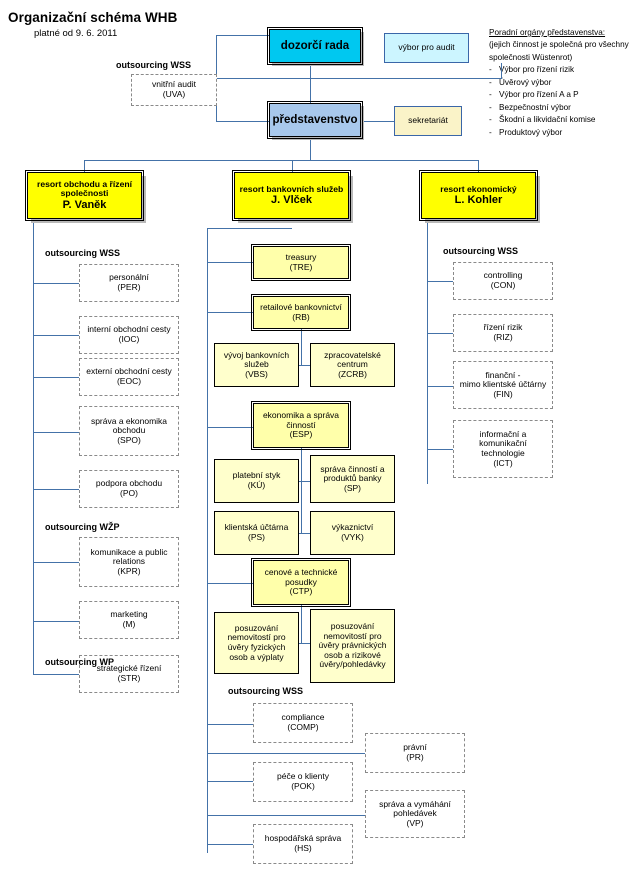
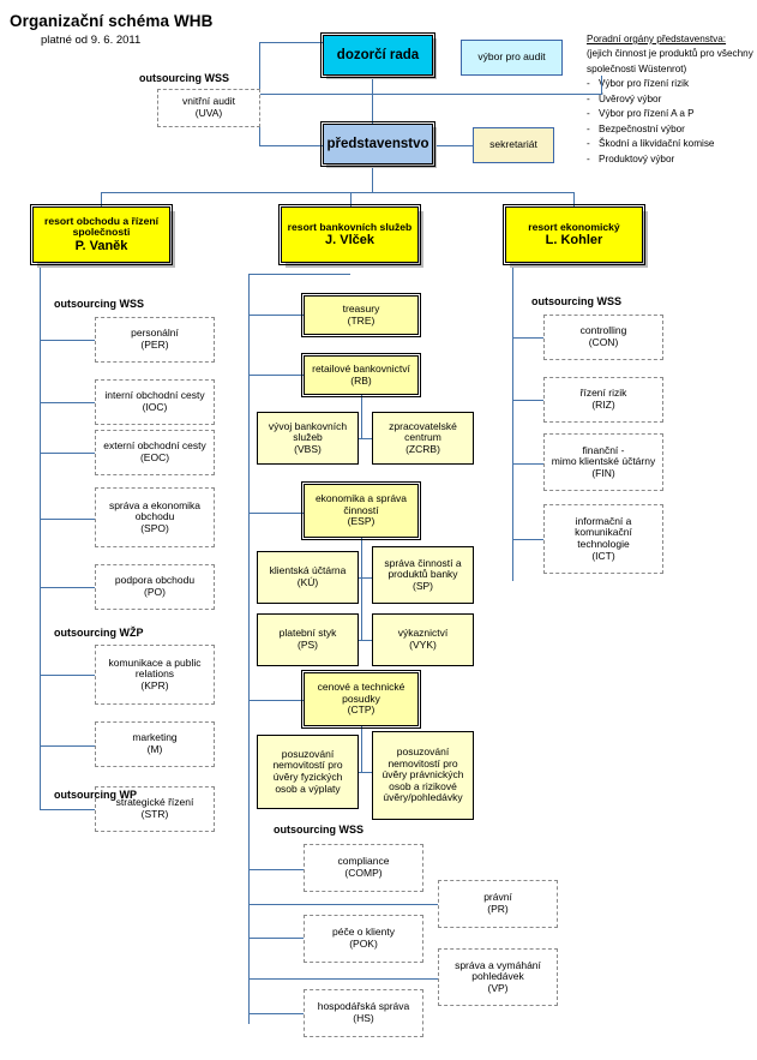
  Organizační schéma WHB
  platné od 9. 6. 2011
  Poradní orgány představenstva:
- (jejich činnost je společná pro všechny
+ (jejich činnost je produktů pro všechny
  společnosti Wüstenrot)
  - ýbor pro řízení rizik
  - Úvěrový výbor
  - Výbor pro řízení A a P
  - Bezpečnostní výbor
  - Škodní a likvidační komise
  - Produktový výbor
  dozorčí rada
  výbor pro audit
  představenstvo
  sekretariát
  outsourcing WSS
  vnitřní audit
  (UVA)
  resort obchodu a řízení
  společnosti
  P. Vaněk
  resort bankovních služeb
  J. Vlček
  resort ekonomický
  L. Kohler
  outsourcing WSS
  personální
  (PER)
  interní obchodní cesty
  (IOC)
  externí obchodní cesty
  (EOC)
  správa a ekonomika
  obchodu
  (SPO)
  podpora obchodu
  (PO)
  outsourcing WŽP
  komunikace a public
  relations
  (KPR)
  marketing
  (M)
  outsourcing WP
  strategické řízení
  (STR)
  treasury
  (TRE)
  retailové bankovnictví
  (RB)
  vývoj bankovních
  služeb
  (VBS)
  zpracovatelské
  centrum
  (ZCRB)
  ekonomika a správa
  činností
  (ESP)
- platební styk
+ klientská účtárna
  (KÚ)
  správa činností a
  produktů banky
  (SP)
- klientská účtárna
+ platební styk
  (PS)
  výkaznictví
  (VYK)
  cenové a technické
  posudky
  (CTP)
  posuzování
  nemovitostí pro
  úvěry fyzických
  osob a výplaty
  posuzování
  nemovitostí pro
  úvěry právnických
  osob a rizikové
  úvěry/pohledávky
  outsourcing WSS
  compliance
  (COMP)
  právní
  (PR)
  péče o klienty
  (POK)
  správa a vymáhání
  pohledávek
  (VP)
  hospodářská správa
  (HS)
  outsourcing WSS
  controlling
  (CON)
  řízení rizik
  (RIZ)
  finanční -
  mimo klientské účtárny
  (FIN)
  informační a
  komunikační
  technologie
  (ICT)
